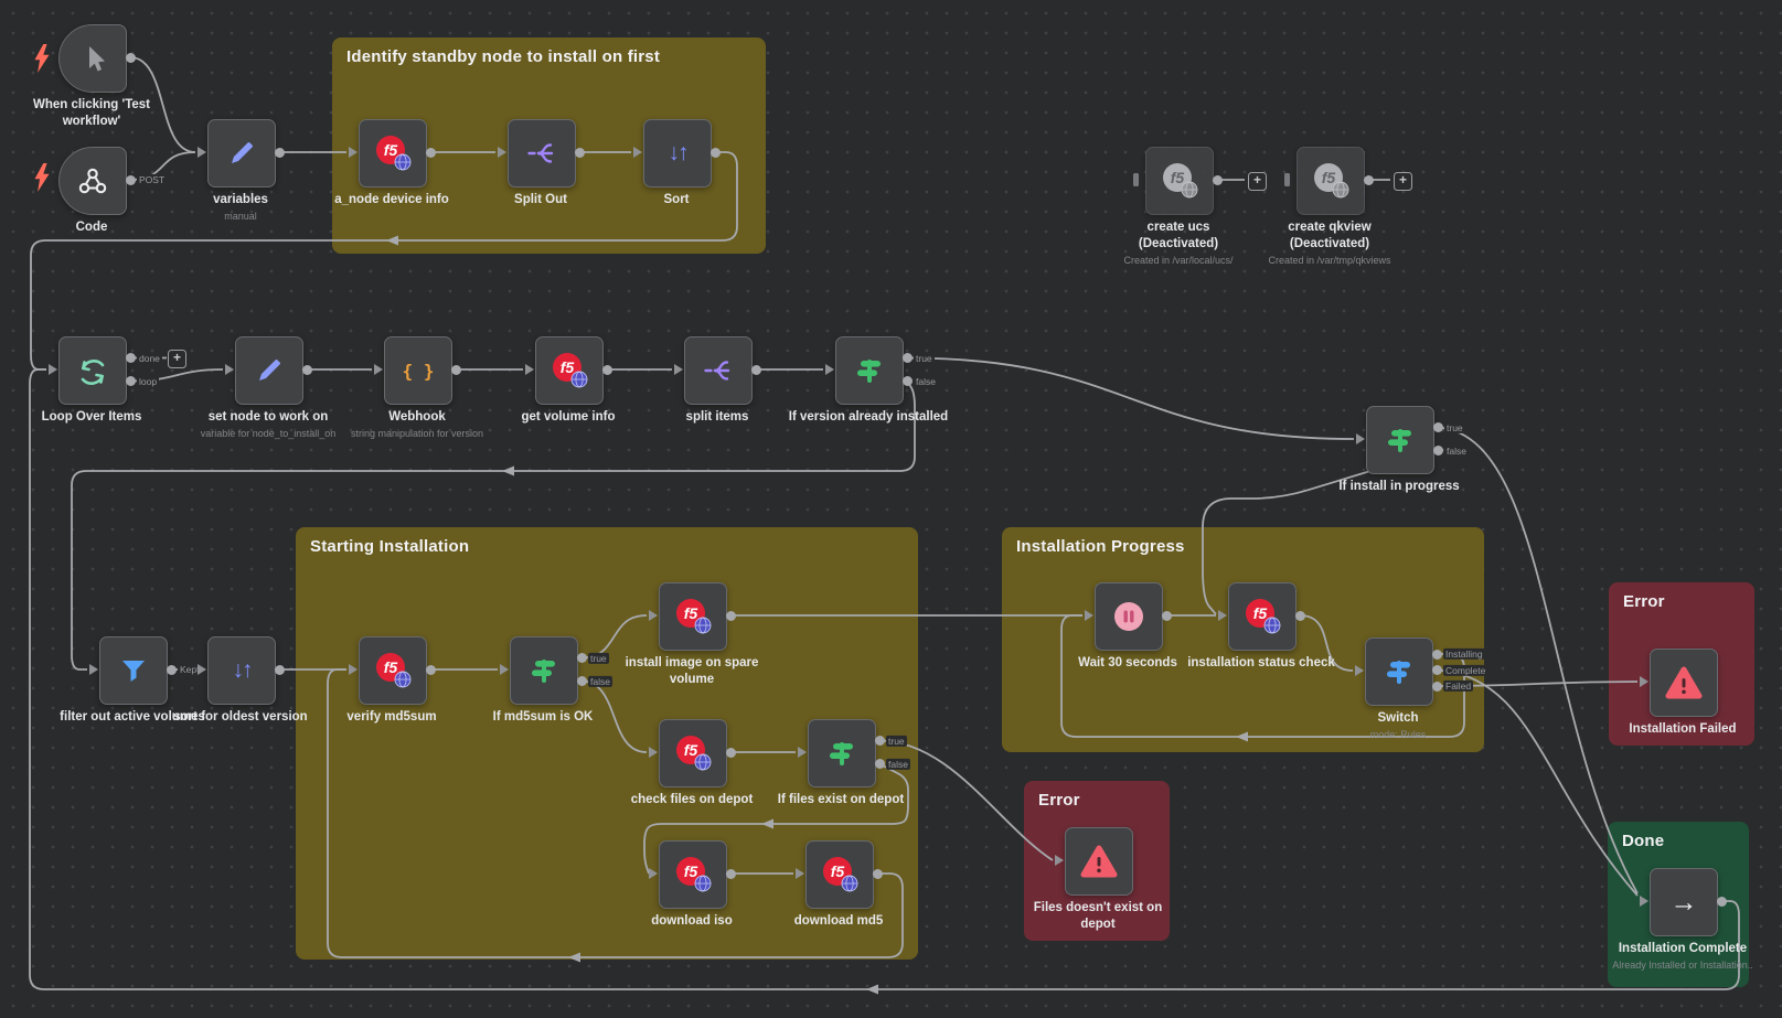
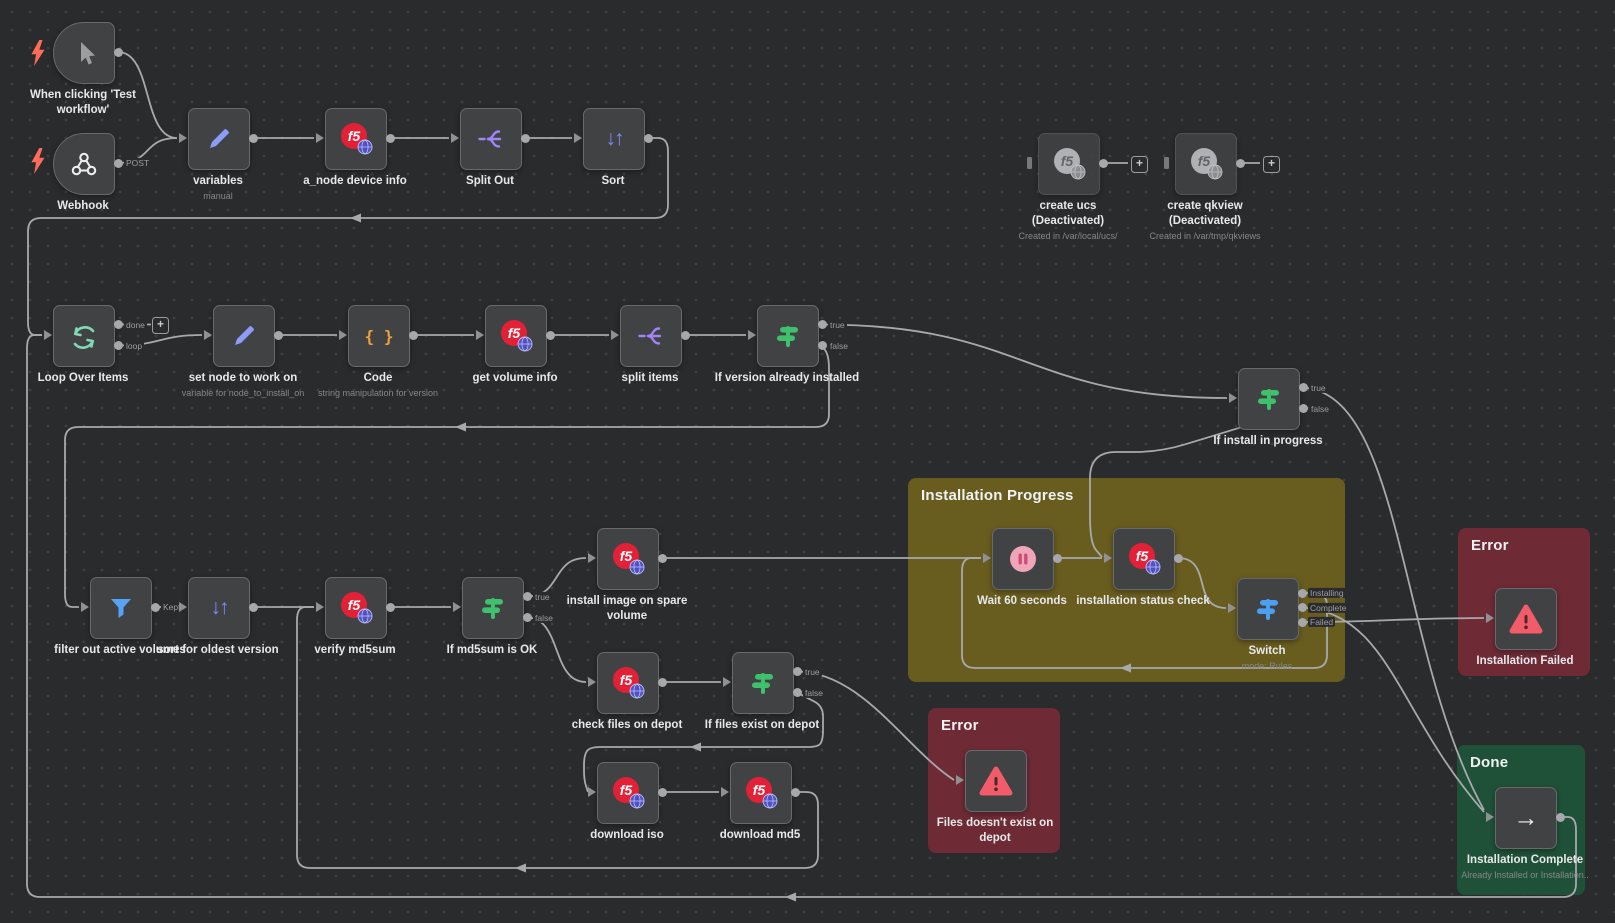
- Identify standby node to install on first
- Starting Installation
  Installation Progress
  Error
  Error
  Done
  When clicking 'Test
  workflow'
- Code
+ Webhook
  POST
  variables
  manual
  f5
  a_node device info
  Split Out
  ↓↑
  Sort
  Loop Over Items
  done
  loop
  set node to work on
  variable for node_to_install_on
  { }
- Webhook
+ Code
  string manipulation for version
  f5
  get volume info
  split items
  If version already installed
  true
  false
  If install in progress
  true
  false
  filter out active volumes
  Kept
  ↓↑
  sort for oldest version
  f5
  verify md5sum
  If md5sum is OK
  true
  false
  f5
  install image on spare
  volume
  f5
  check files on depot
  If files exist on depot
  true
  false
  f5
  download iso
  f5
  download md5
- Wait 30 seconds
+ Wait 60 seconds
  f5
  installation status check
  Switch
  mode: Rules
  Installing
  Complete
  Failed
  Installation Failed
  Files doesn't exist on
  depot
  →
  Installation Complete
  Already Installed or Installation..
  f5
  create ucs
  (Deactivated)
  Created in /var/local/ucs/
  f5
  create qkview
  (Deactivated)
  Created in /var/tmp/qkviews
  +
  +
  +
